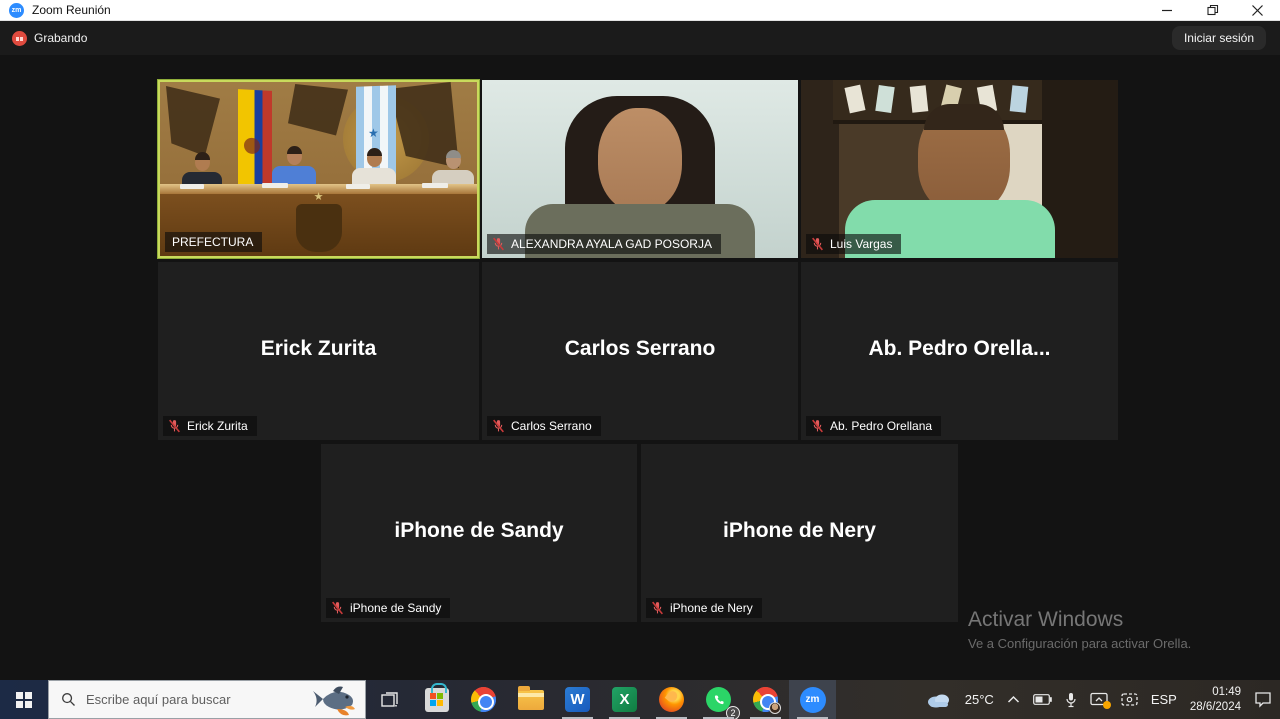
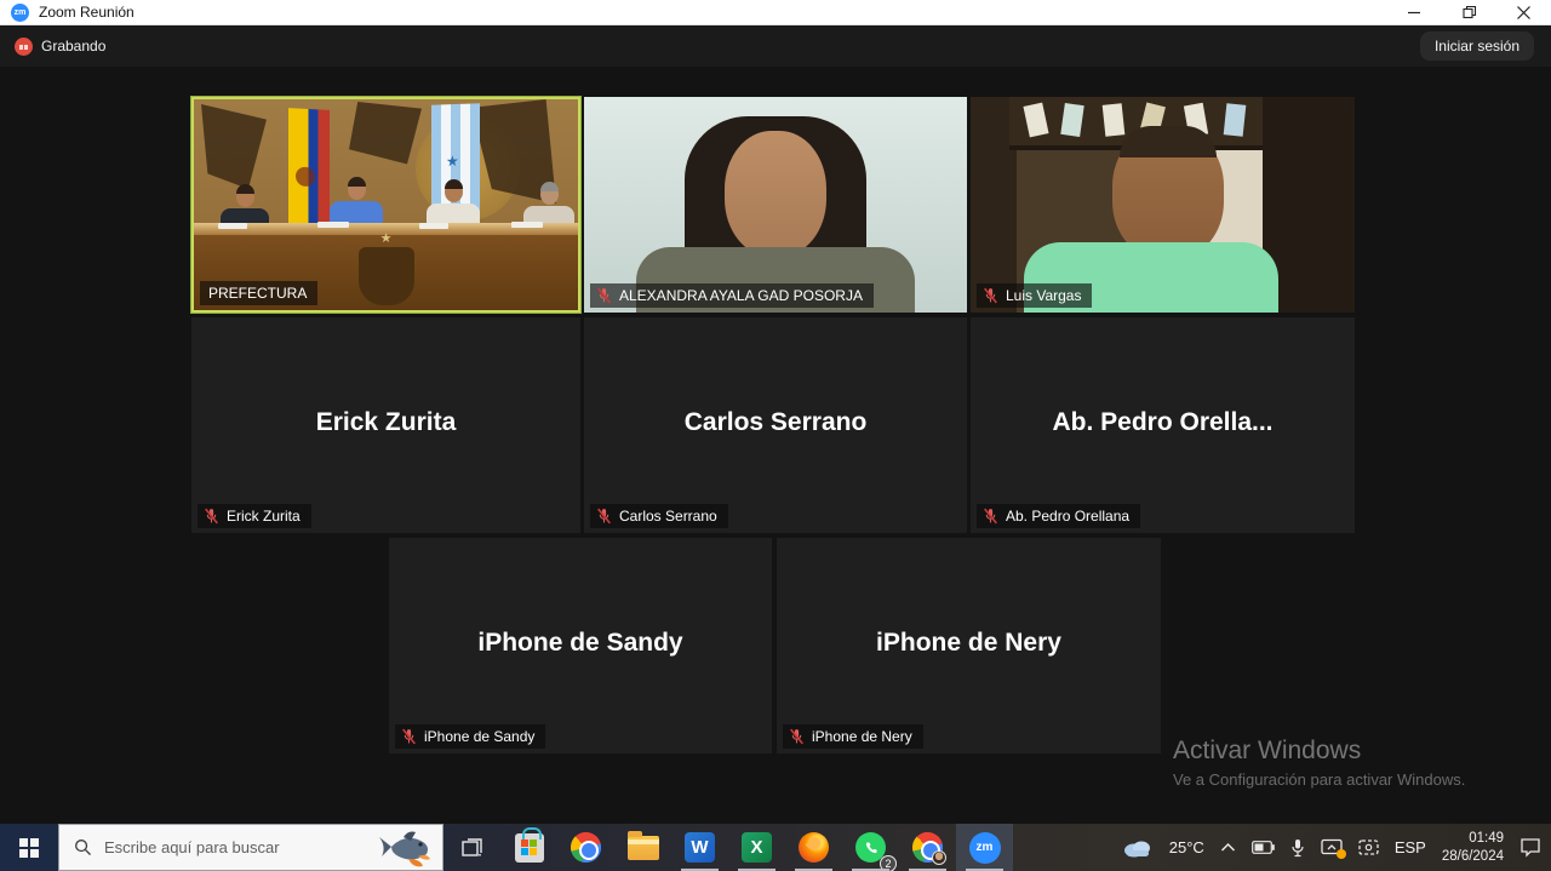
  Zoom Reunión
  Grabando
  Iniciar sesión
  PREFECTURA
  ALEXANDRA AYALA GAD POSORJA
  Luis Vargas
  Erick Zurita
  Erick Zurita
  Carlos Serrano
  Carlos Serrano
  Ab. Pedro Orella...
  Ab. Pedro Orellana
  iPhone de Sandy
  iPhone de Sandy
  iPhone de Nery
  iPhone de Nery
  Activar Windows
- Ve a Configuración para activar Orella.
+ Ve a Configuración para activar Windows.
  Escribe aquí para buscar
  W
  X
  2
  zm
  25°C
  ESP
  01:49
  28/6/2024
